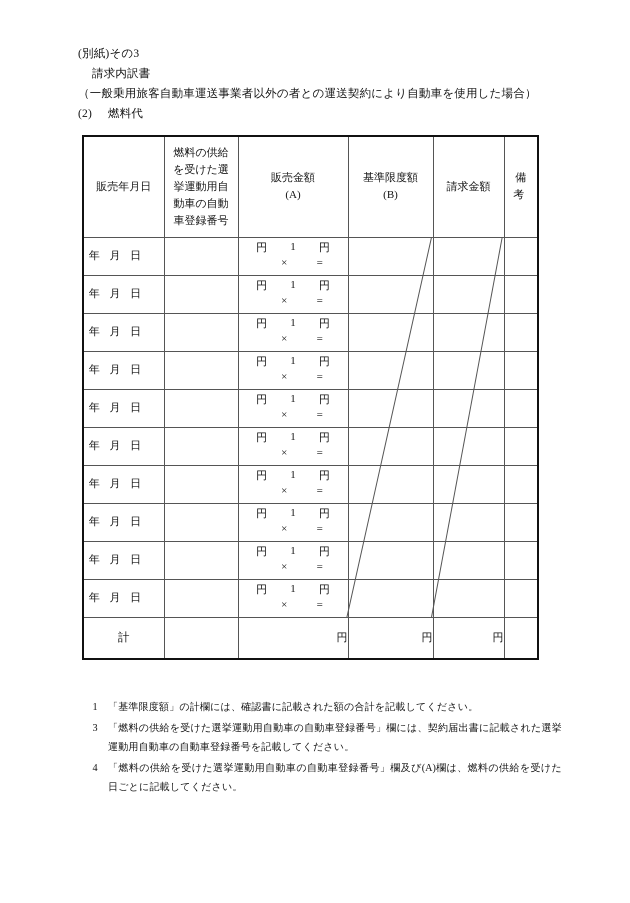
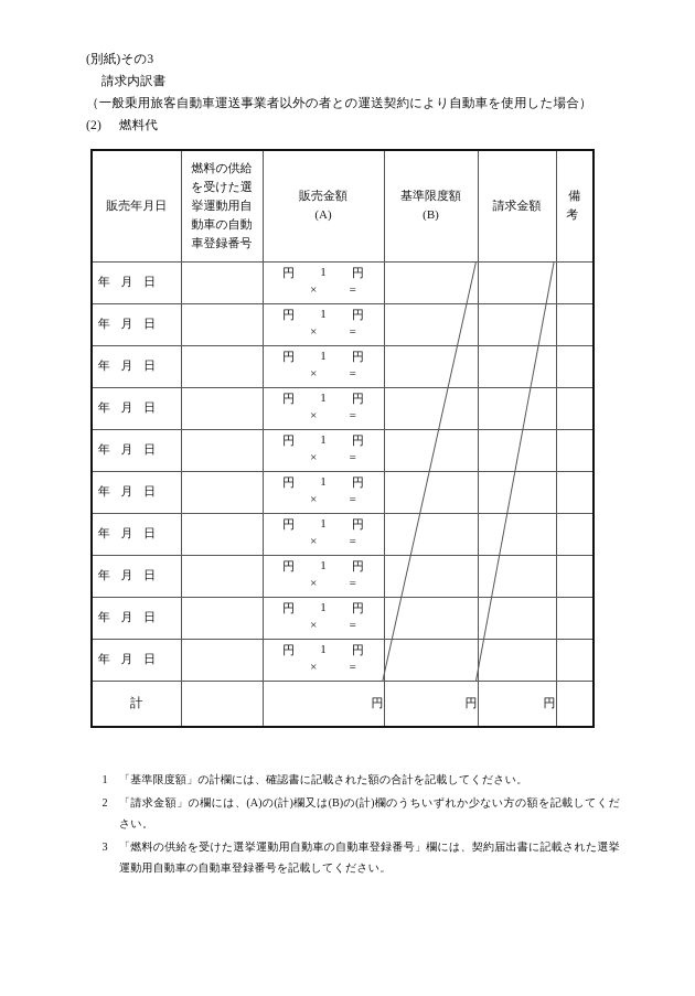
  (別紙)その3
  請求内訳書
  （一般乗用旅客自動車運送事業者以外の者との運送契約により自動車を使用した場合）
  (2) 燃料代
  販売年月日	燃料の供給を受けた選挙運動用自動車の自動車登録番号	販売金額 (A)	基準限度額 (B)	請求金額	備 考
  年 月 日		円 1 円× =
  年 月 日		円 1 円× =
  年 月 日		円 1 円× =
  年 月 日		円 1 円× =
  年 月 日		円 1 円× =
  年 月 日		円 1 円× =
  年 月 日		円 1 円× =
  年 月 日		円 1 円× =
  年 月 日		円 1 円× =
  年 月 日		円 1 円× =
  計		円	円	円
  1
  「基準限度額」の計欄には、確認書に記載された額の合計を記載してください。
+ 2
+ 「請求金額」の欄には、(A)の(計)欄又は(B)の(計)欄のうちいずれか少ない方の額を記載してください。
  3
  「燃料の供給を受けた選挙運動用自動車の自動車登録番号」欄には、契約届出書に記載された選挙運動用自動車の自動車登録番号を記載してください。
- 4
- 「燃料の供給を受けた選挙運動用自動車の自動車登録番号」欄及び(A)欄は、燃料の供給を受けた日ごとに記載してください。
